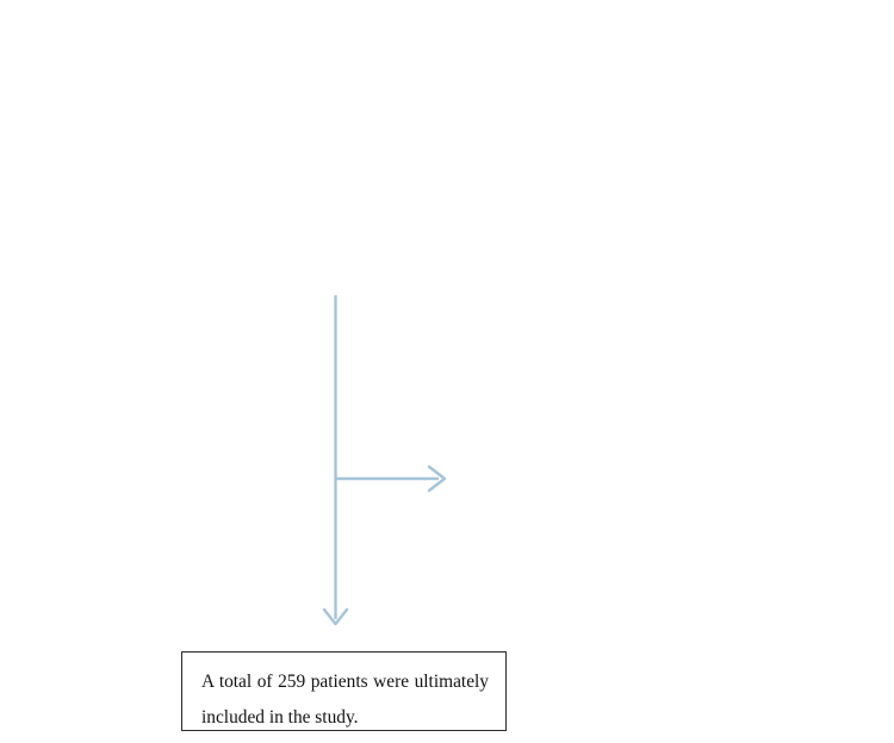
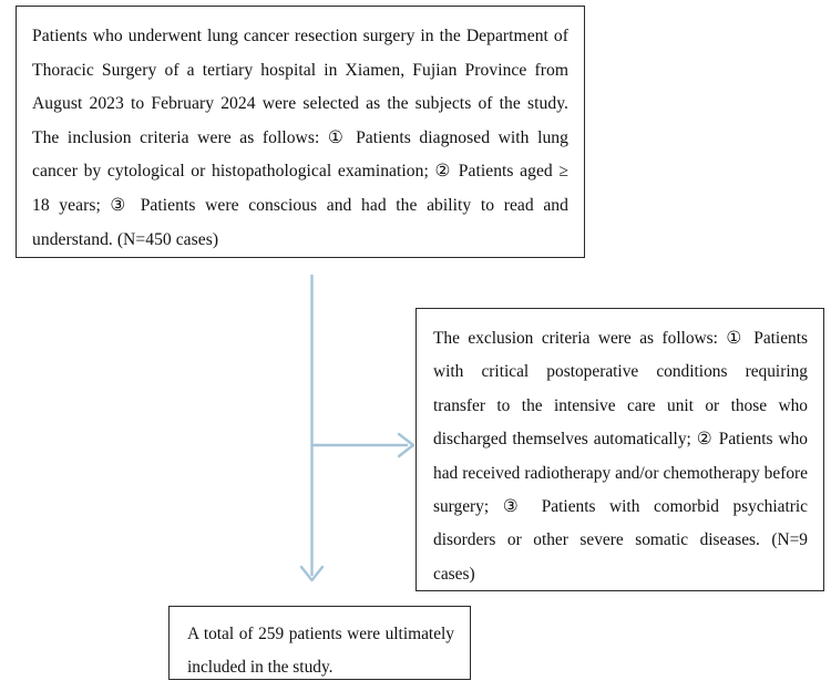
+ Patients who underwent lung cancer resection surgery in the Department of Thoracic Surgery of a tertiary hospital in Xiamen, Fujian Province from August 2023 to February 2024 were selected as the subjects of the study. The inclusion criteria were as follows: ① Patients diagnosed with lung cancer by cytological or histopathological examination; ② Patients aged ≥ 18 years; ③ Patients were conscious and had the ability to read and understand. (N=450 cases)
+ The exclusion criteria were as follows: ① Patients with critical postoperative conditions requiring transfer to the intensive care unit or those who discharged themselves automatically; ② Patients who had received radiotherapy and/or chemotherapy before surgery; ③ Patients with comorbid psychiatric disorders or other severe somatic diseases. (N=9 cases)
  A total of 259 patients were ultimately included in the study.
